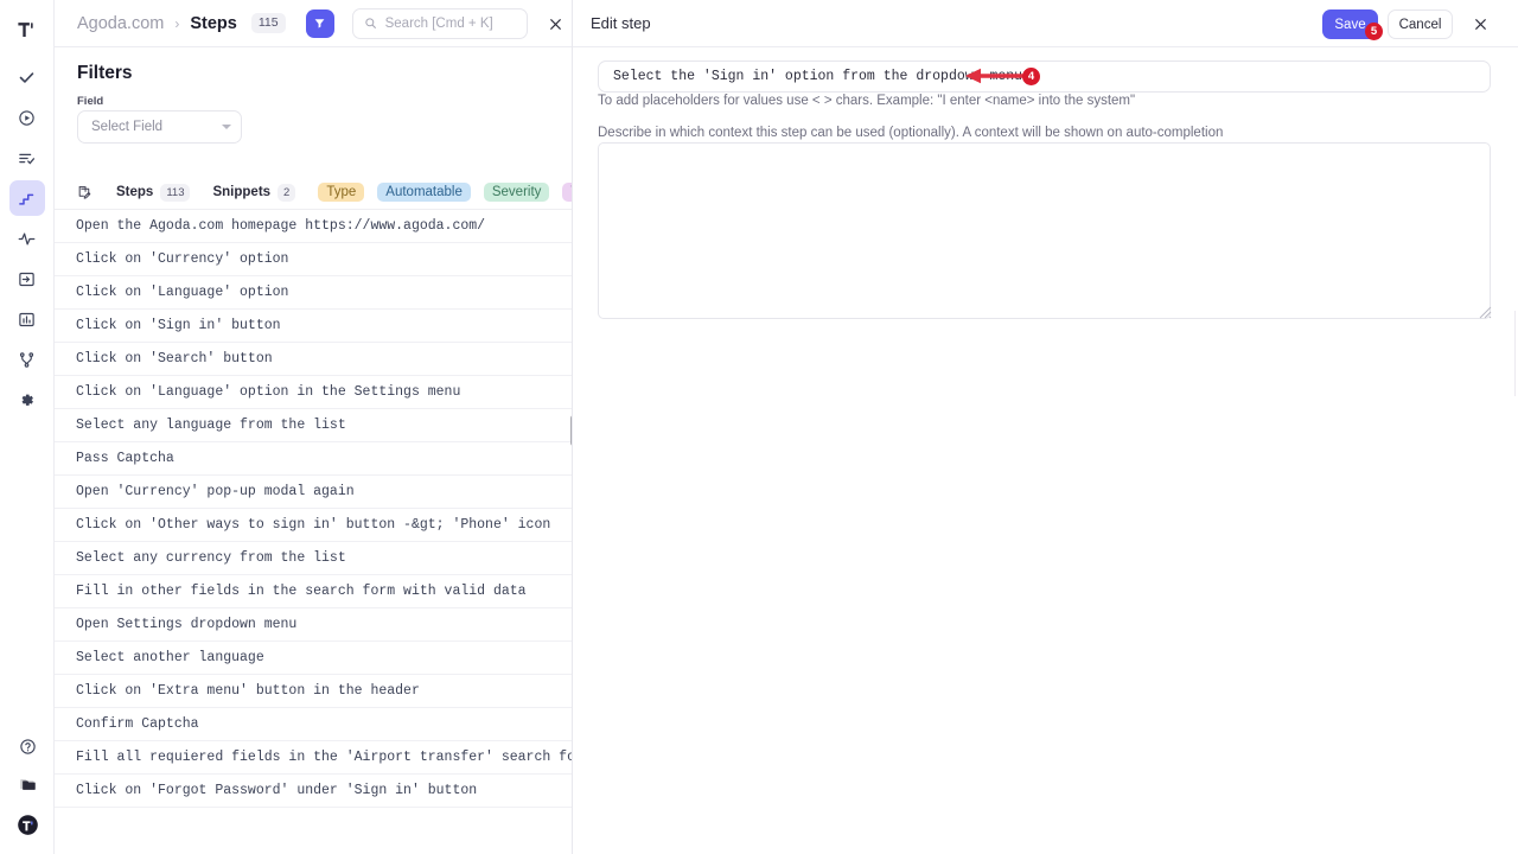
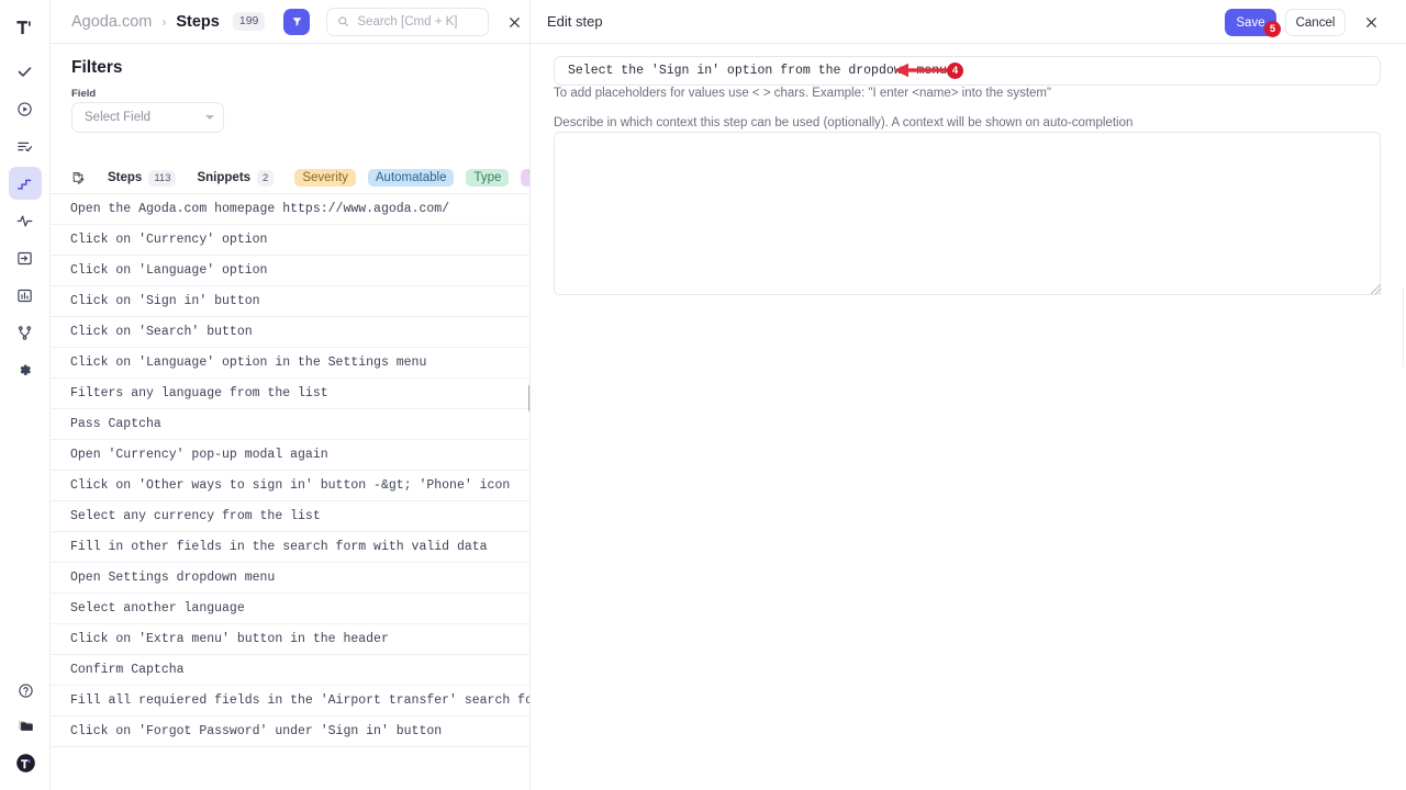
  Agoda.com
  ›
  Steps
- 115
+ 199
  Search [Cmd + K]
  Filters
  Field
  Select Field
  Steps
  113
  Snippets
  2
- Type
+ Severity
  Automatable
- Severity
+ Type
  Open the Agoda.com homepage https://www.agoda.com/
  Click on 'Currency' option
  Click on 'Language' option
  Click on 'Sign in' button
  Click on 'Search' button
  Click on 'Language' option in the Settings menu
- Select any language from the list
+ Filters any language from the list
  Pass Captcha
  Open 'Currency' pop-up modal again
  Click on 'Other ways to sign in' button -&gt; 'Phone' icon
  Select any currency from the list
  Fill in other fields in the search form with valid data
  Open Settings dropdown menu
  Select another language
  Click on 'Extra menu' button in the header
  Confirm Captcha
  Fill all requiered fields in the 'Airport transfer' search f
  Click on 'Forgot Password' under 'Sign in' button
  Edit step
  Save
  Cancel
  Select the 'Sign in' option from the dropdo
  To add placeholders for values use < > chars. Example: "I enter <name> into the system"
  Describe in which context this step can be used (optionally). A context will be shown on auto-completion
  4
  5
